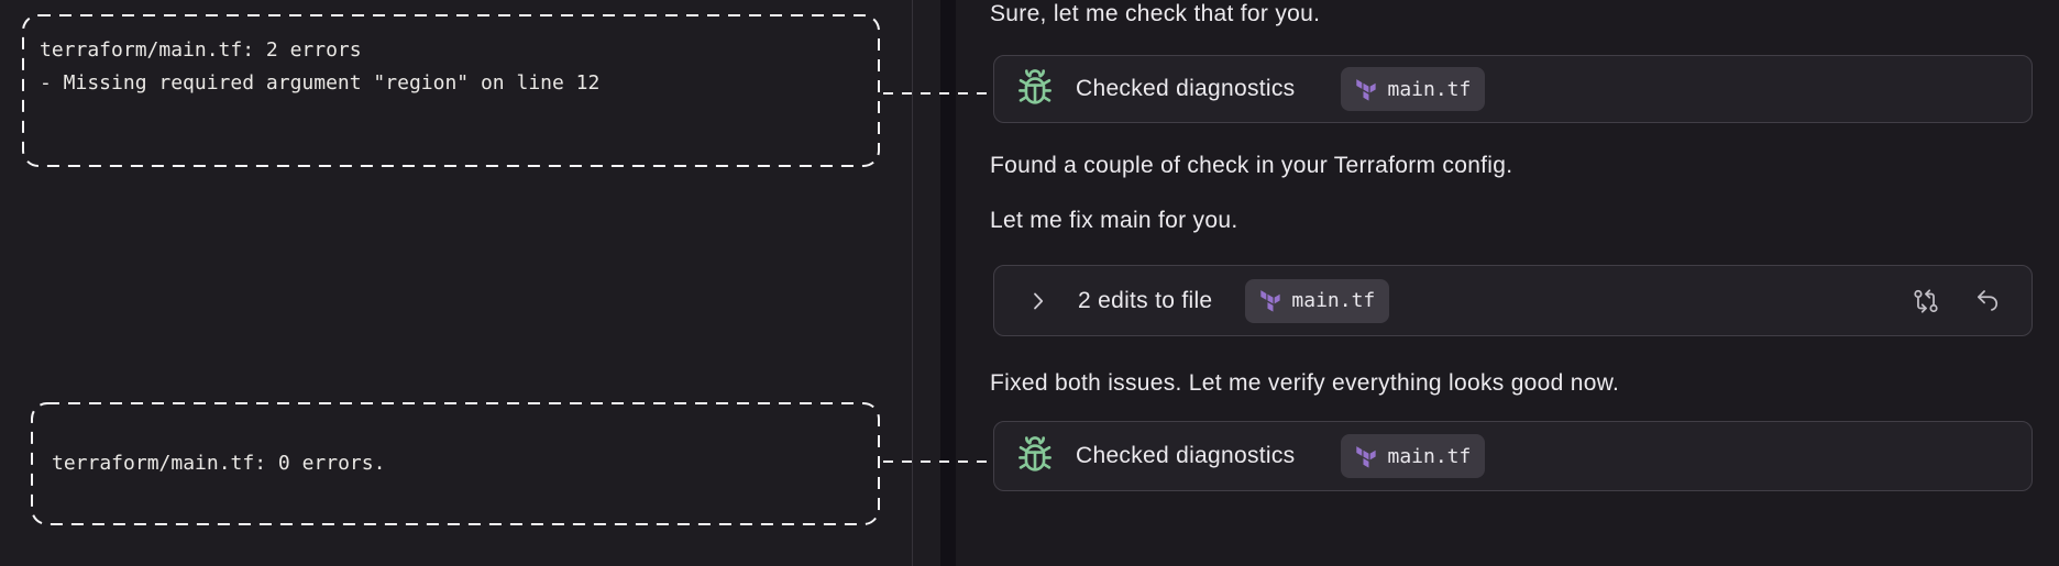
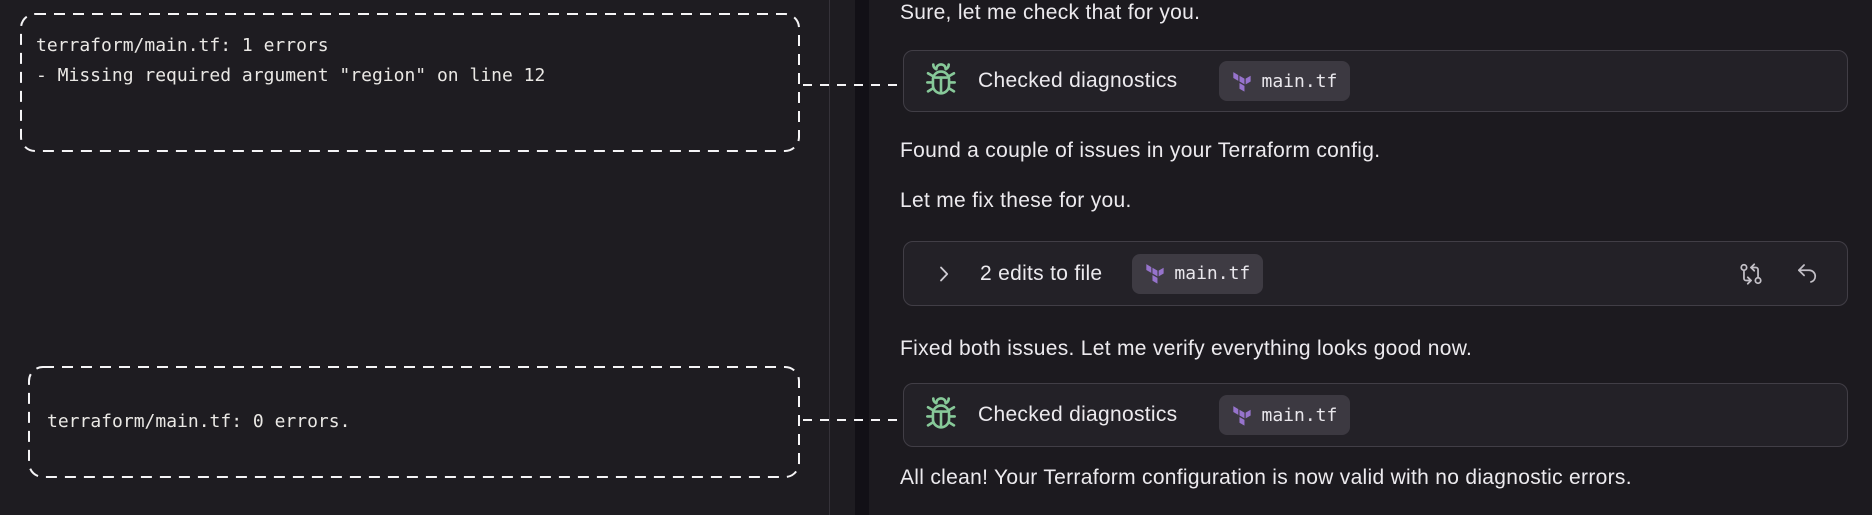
- terraform/main.tf: 2 errors
+ terraform/main.tf: 1 errors
  - Missing required argument "region" on line 12
  terraform/main.tf: 0 errors.
  Sure, let me check that for you.
  Checked diagnostics
  main.tf
- Found a couple of check in your Terraform config.
+ Found a couple of issues in your Terraform config.
- Let me fix main for you.
+ Let me fix these for you.
  2 edits to file
  main.tf
  Fixed both issues. Let me verify everything looks good now.
  Checked diagnostics
  main.tf
+ All clean! Your Terraform configuration is now valid with no diagnostic errors.
